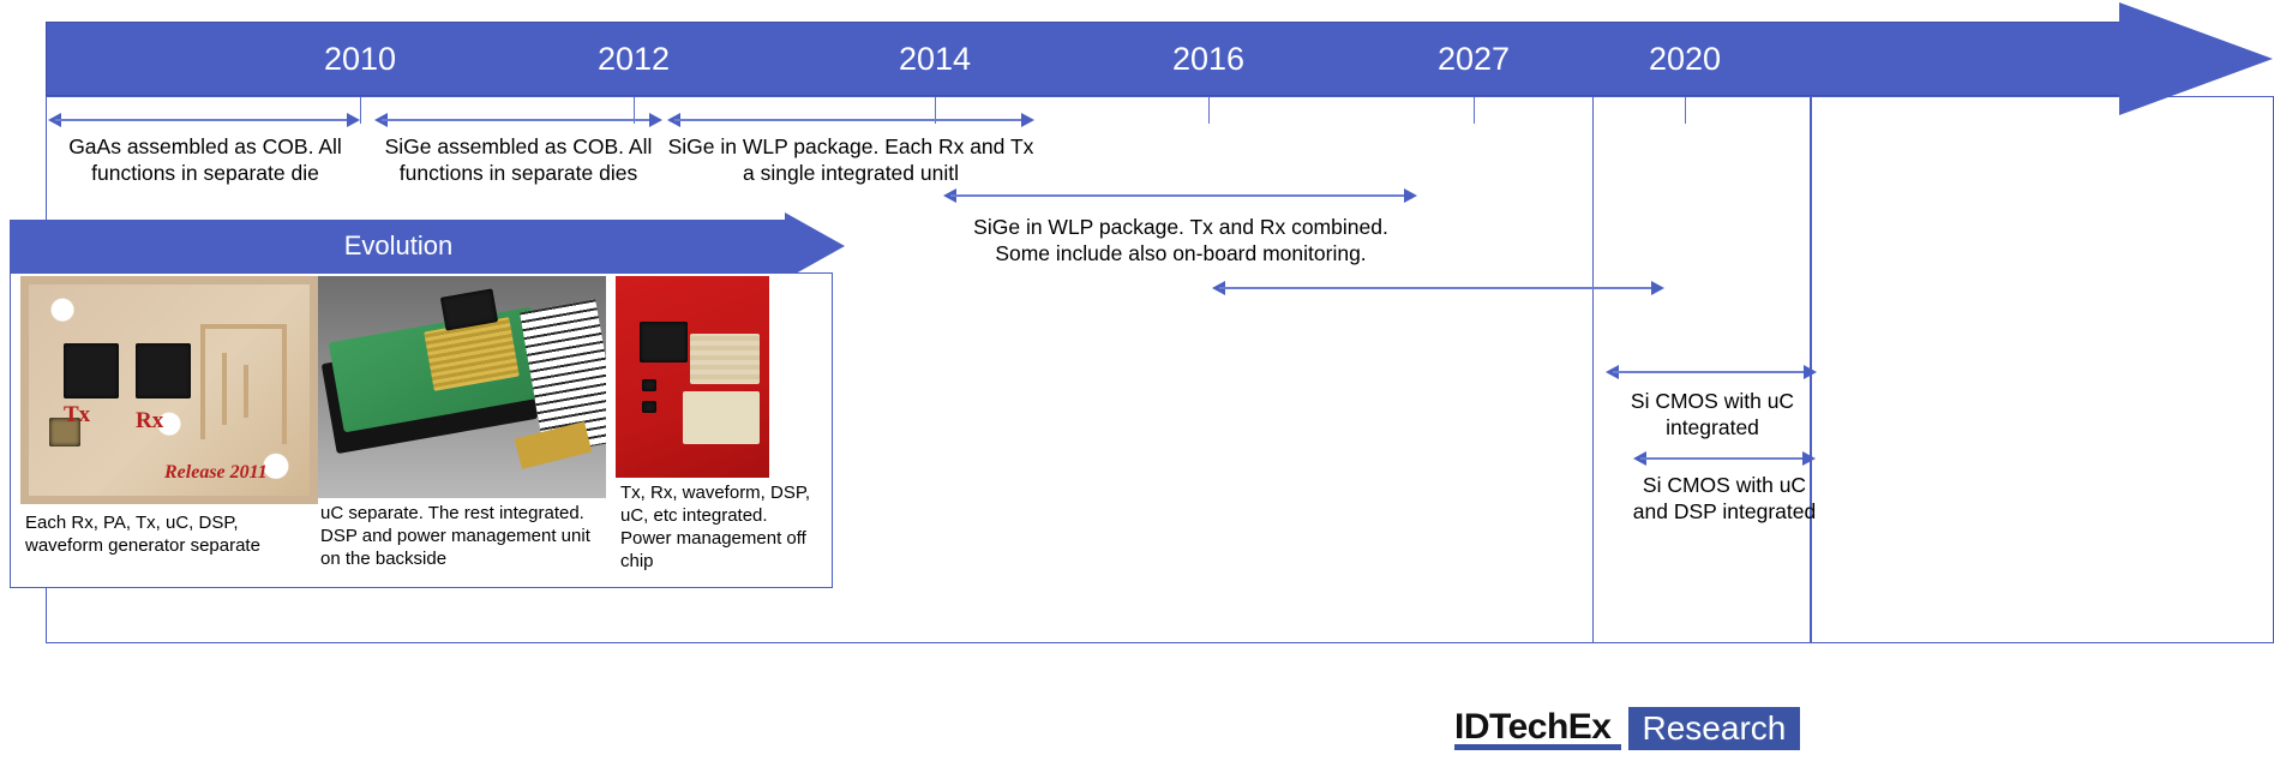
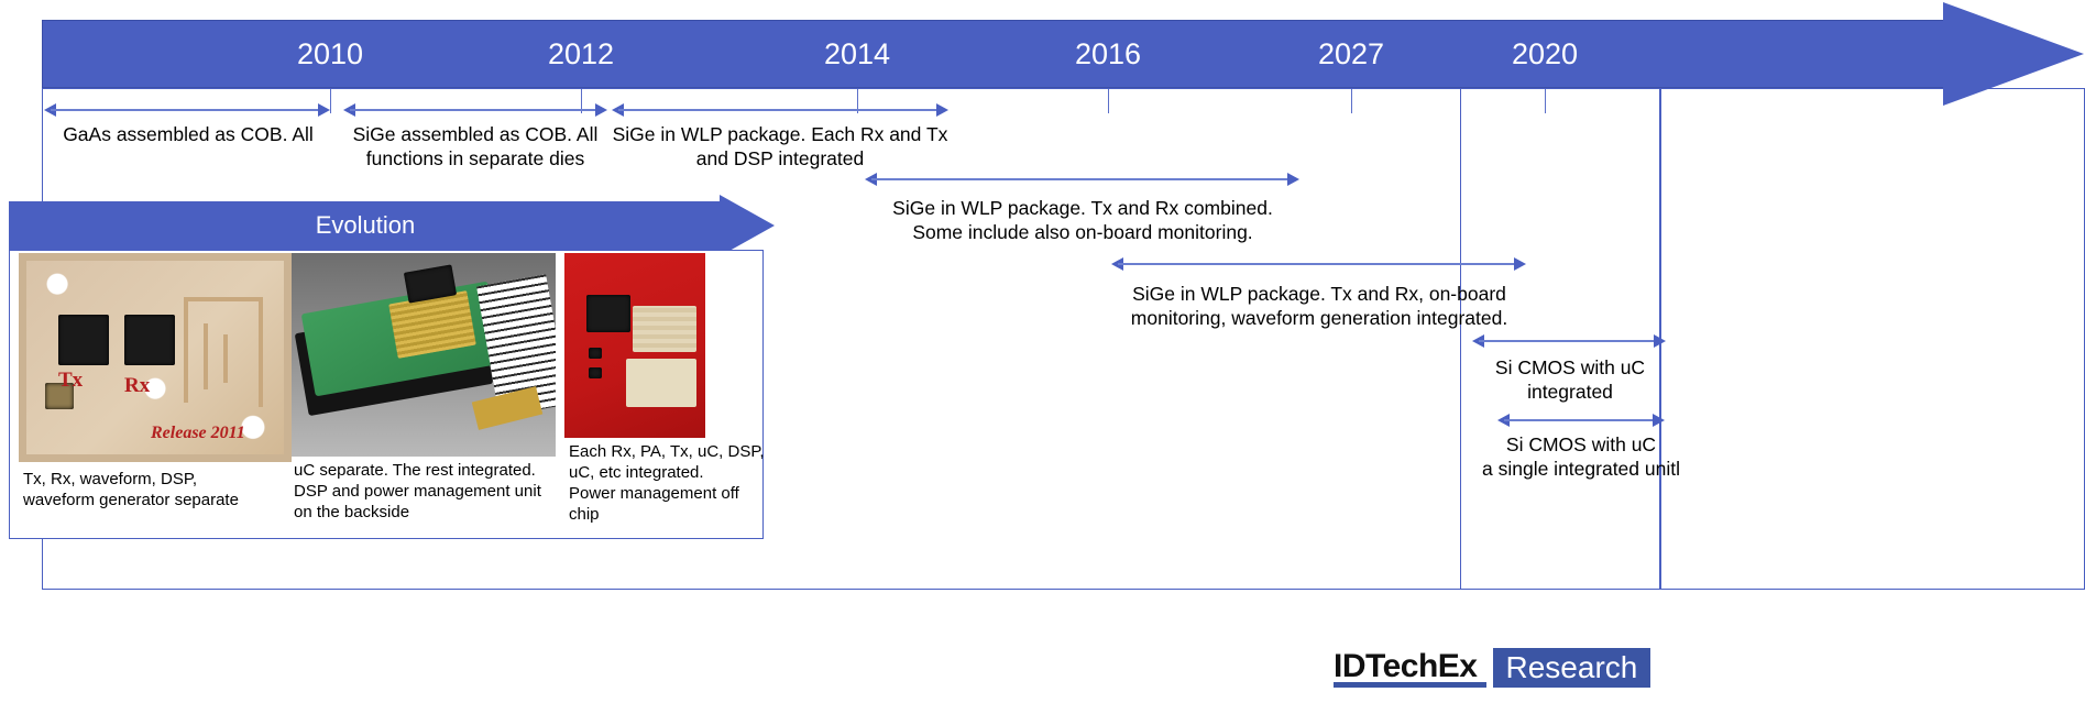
  2010
  2012
  2014
  2016
  2027
  2020
  GaAs assembled as COB. All
- functions in separate die
  SiGe assembled as COB. All
  functions in separate dies
  SiGe in WLP package. Each Rx and Tx
- a single integrated unitl
+ and DSP integrated
  SiGe in WLP package. Tx and Rx combined.
  Some include also on-board monitoring.
+ SiGe in WLP package. Tx and Rx, on-board
+ monitoring, waveform generation integrated.
  Si CMOS with uC
  integrated
  Si CMOS with uC
- and DSP integrated
+ a single integrated unitl
  Evolution
  Tx
  Rx
  Release 2011
- Each Rx, PA, Tx, uC, DSP,
+ Tx, Rx, waveform, DSP,
  waveform generator separate
  uC separate. The rest integrated.
  DSP and power management unit
  on the backside
- Tx, Rx, waveform, DSP,
+ Each Rx, PA, Tx, uC, DSP,
  uC, etc integrated.
  Power management off
  chip
  IDTechEx
  Research
